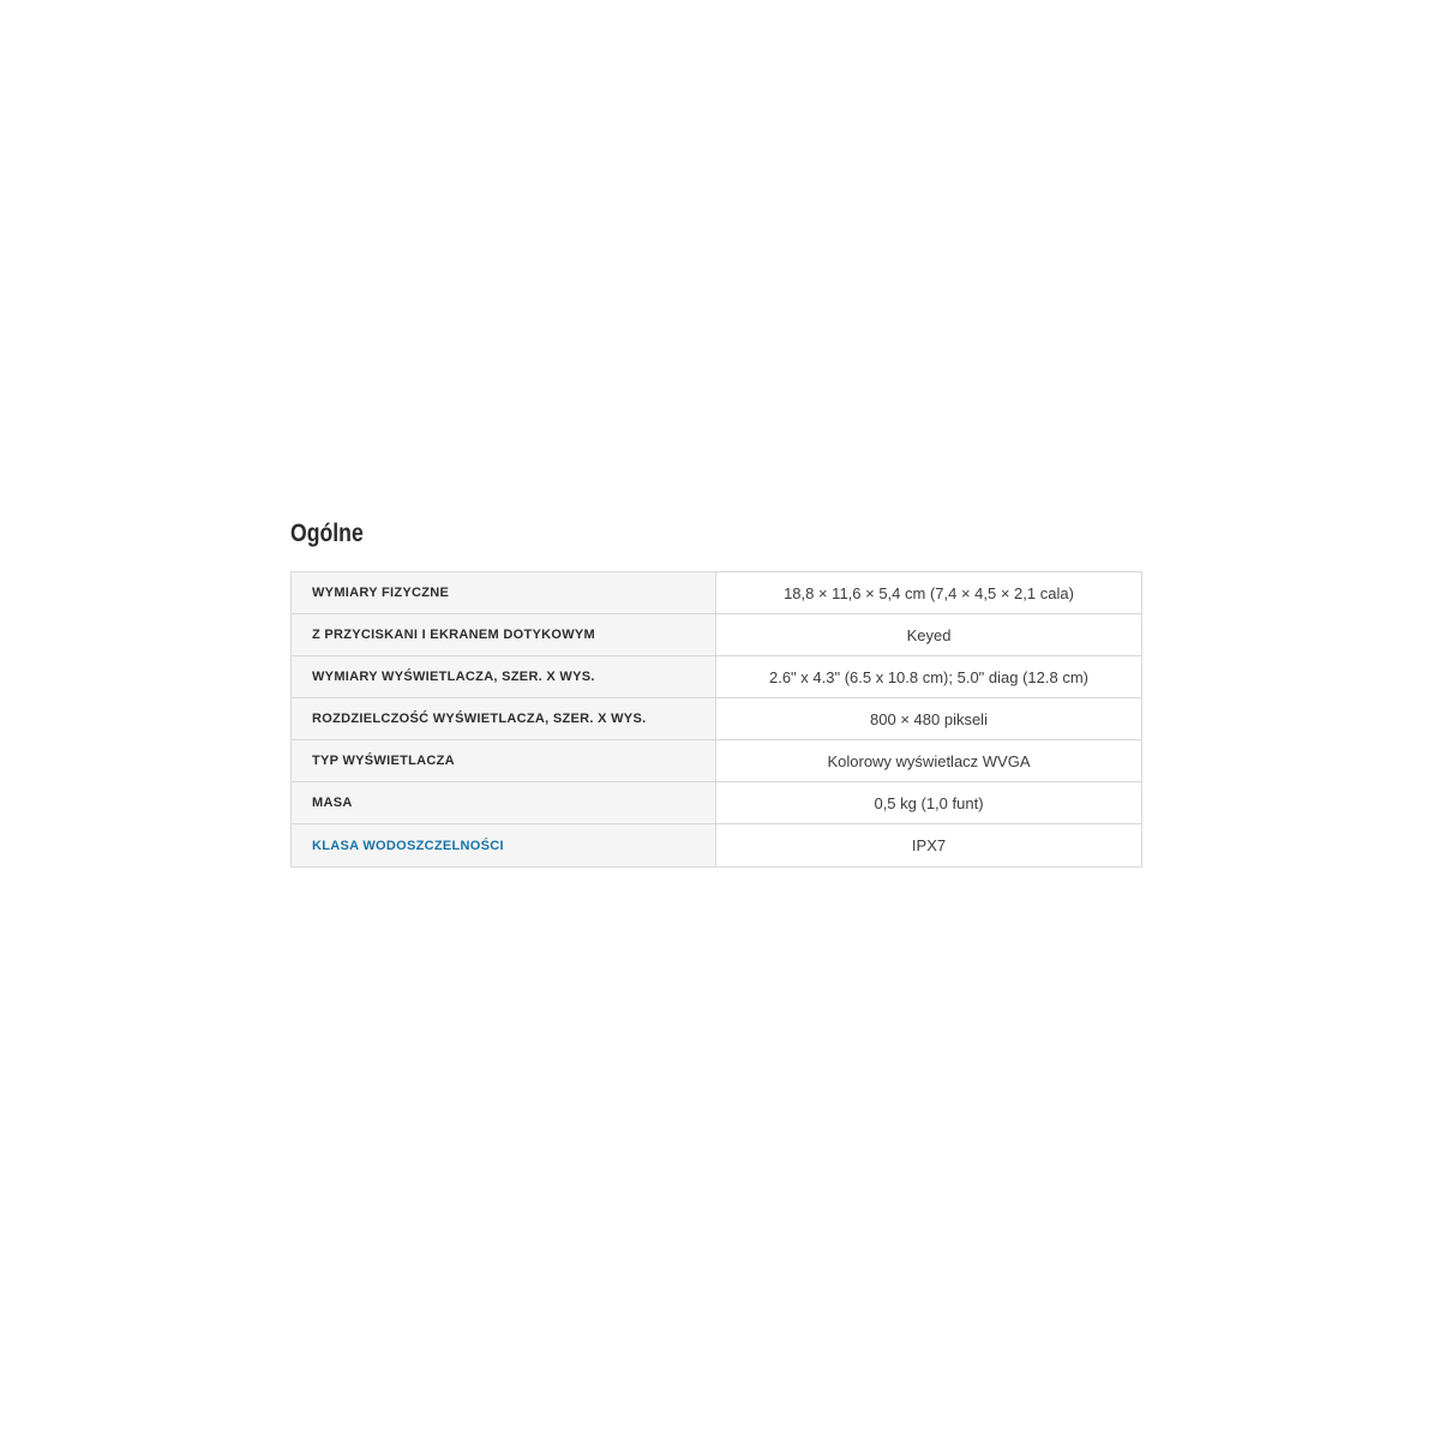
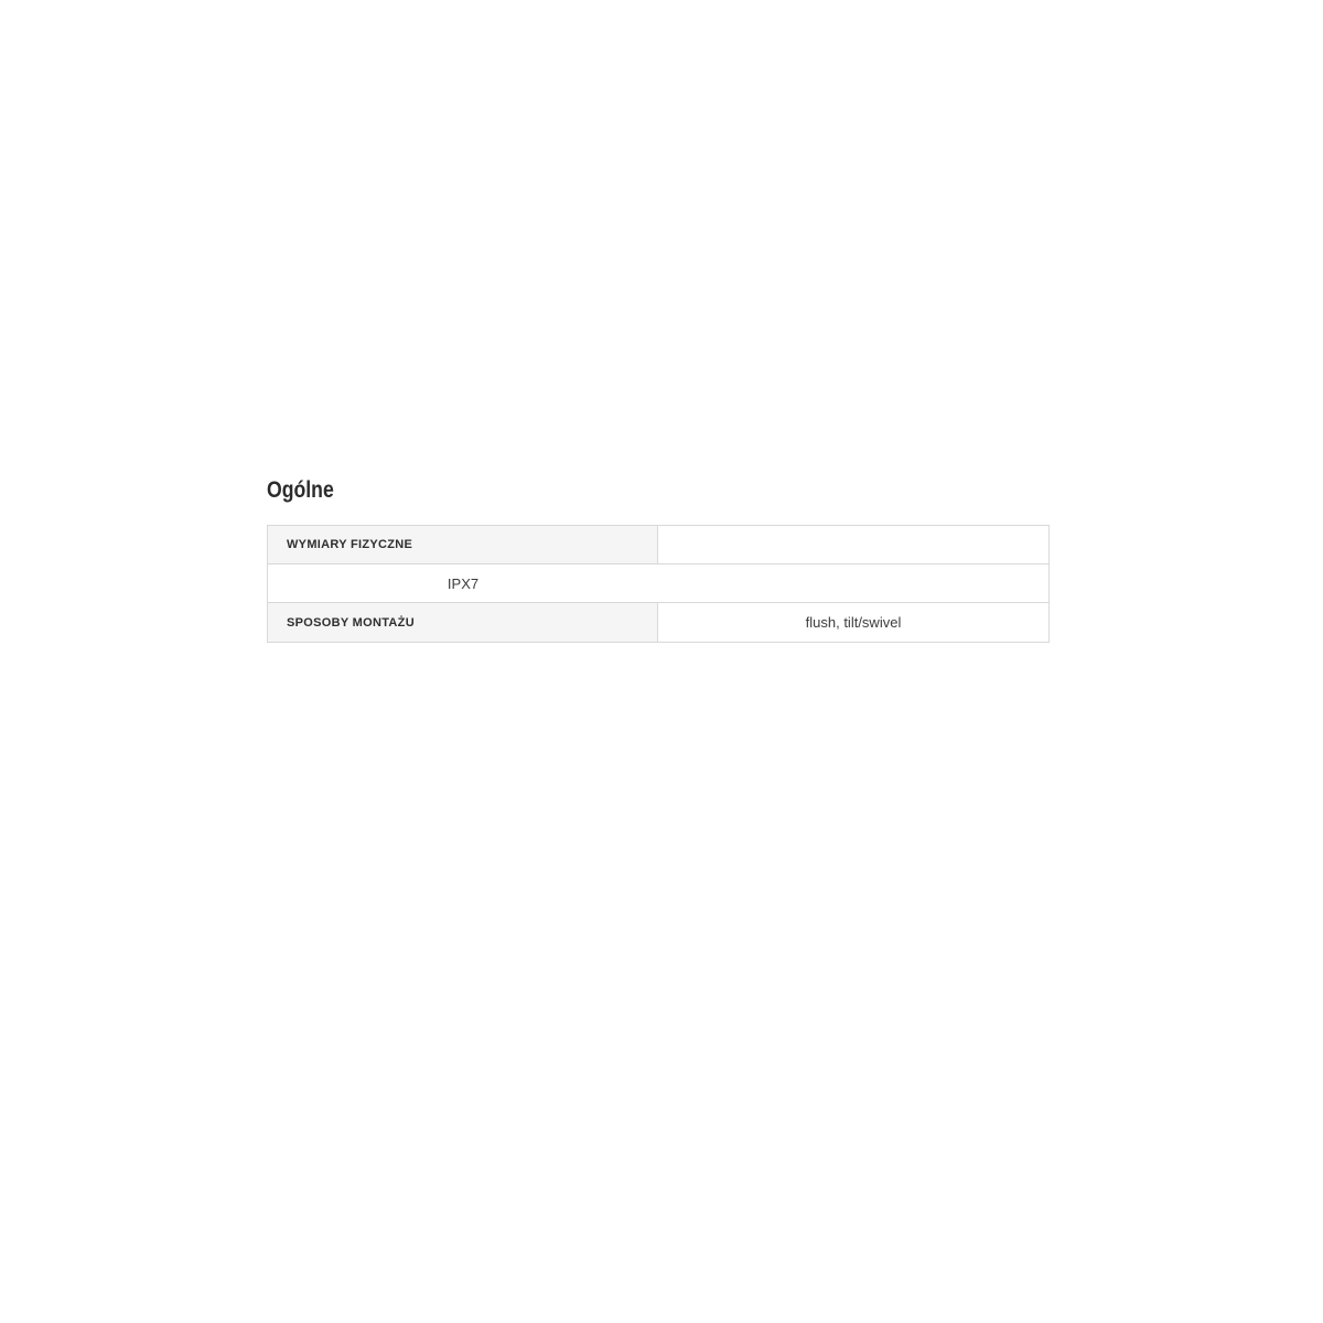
  Ogólne
  WYMIARY FIZYCZNE
- 18,8 × 11,6 × 5,4 cm (7,4 × 4,5 × 2,1 cala)
- Z PRZYCISKANI I EKRANEM DOTYKOWYM
- Keyed
- WYMIARY WYŚWIETLACZA, SZER. X WYS.
- 2.6" x 4.3" (6.5 x 10.8 cm); 5.0" diag (12.8 cm)
- ROZDZIELCZOŚĆ WYŚWIETLACZA, SZER. X WYS.
- 800 × 480 pikseli
- TYP WYŚWIETLACZA
- Kolorowy wyświetlacz WVGA
- MASA
- 0,5 kg (1,0 funt)
- KLASA WODOSZCZELNOŚCI
  IPX7
+ SPOSOBY MONTAŻU
+ flush, tilt/swivel
